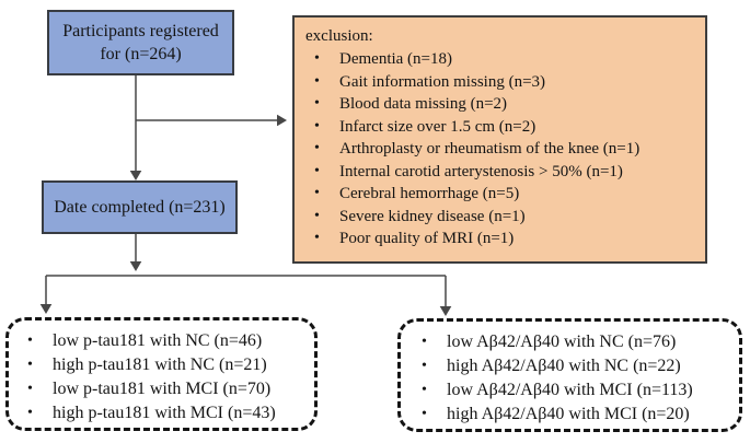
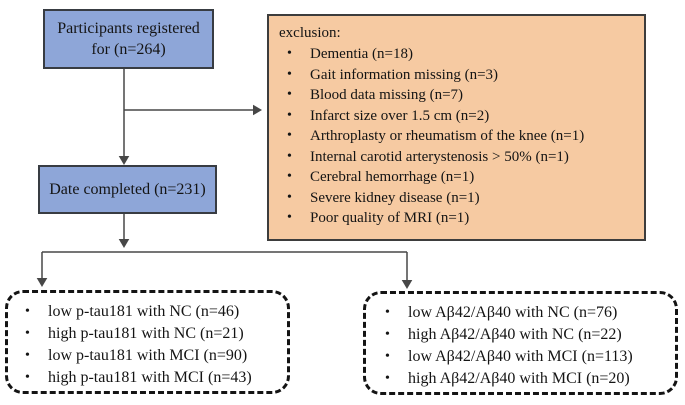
  Participants registered
  for (n=264)
  exclusion:
  Dementia (n=18)
  Gait information missing (n=3)
- Blood data missing (n=2)
+ Blood data missing (n=7)
  Infarct size over 1.5 cm (n=2)
  Arthroplasty or rheumatism of the knee (n=1)
  Internal carotid arterystenosis > 50% (n=1)
- Cerebral hemorrhage (n=5)
+ Cerebral hemorrhage (n=1)
  Severe kidney disease (n=1)
  Poor quality of MRI (n=1)
  Date completed (n=231)
  low p-tau181 with NC (n=46)
  high p-tau181 with NC (n=21)
- low p-tau181 with MCI (n=70)
+ low p-tau181 with MCI (n=90)
  high p-tau181 with MCI (n=43)
  low Aβ42/Aβ40 with NC (n=76)
  high Aβ42/Aβ40 with NC (n=22)
  low Aβ42/Aβ40 with MCI (n=113)
  high Aβ42/Aβ40 with MCI (n=20)
